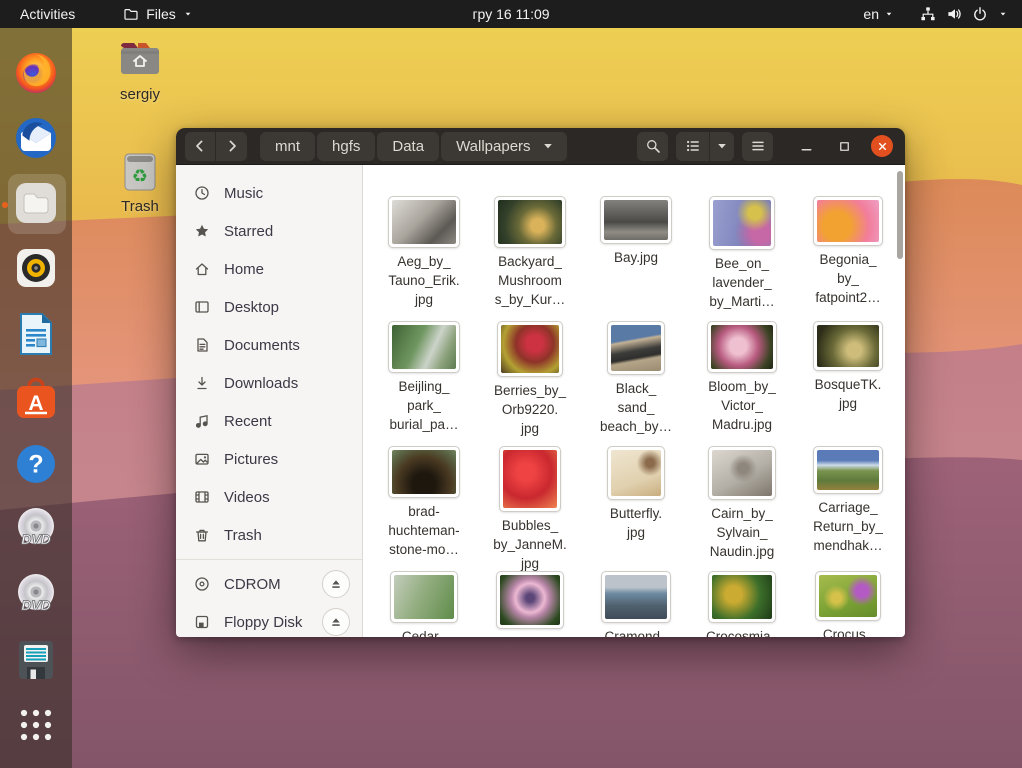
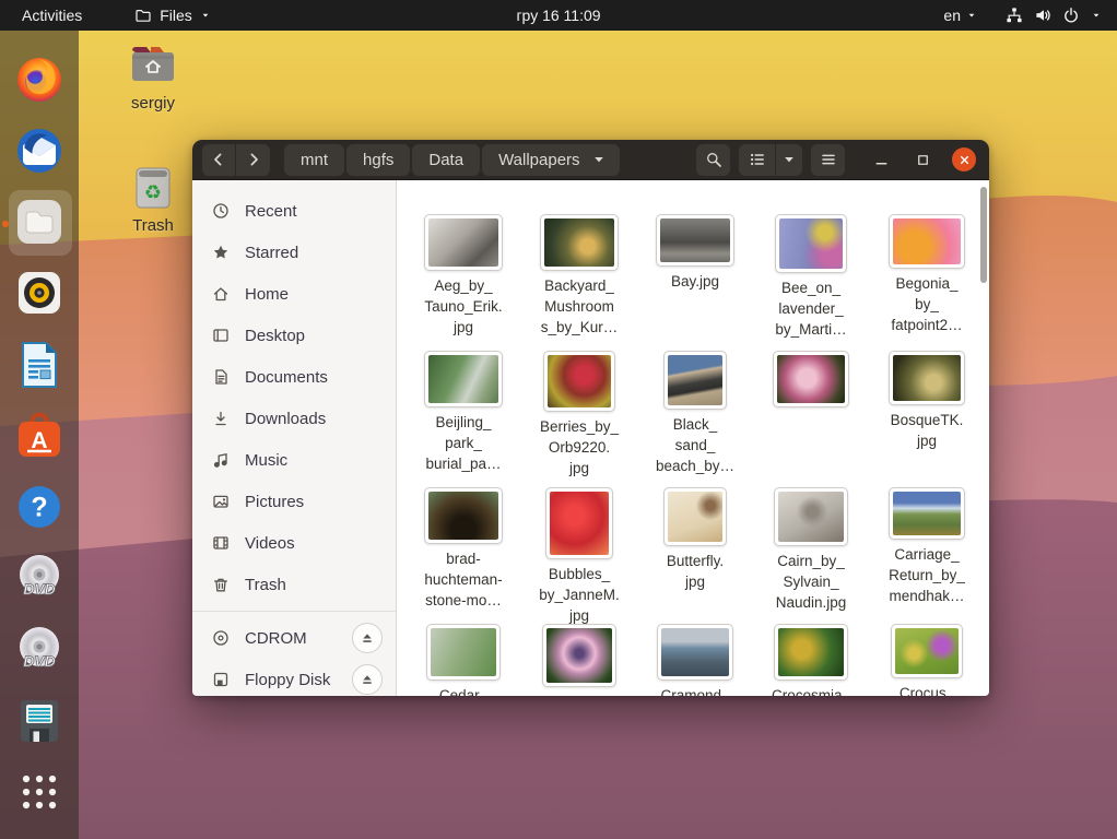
  Activities
  Files
  гру 16 11:09
  en
  A
  ?
  DVD
  DVD
  sergiy
  ♻
  Trash
  mnt
  hgfs
  Data
  Wallpapers
- Music
+ Recent
  Starred
  Home
  Desktop
  Documents
  Downloads
- Recent
+ Music
  Pictures
  Videos
  Trash
  CDROM
  Floppy Disk
  Aeg_by_
  Tauno_Erik.
  jpg
  Backyard_
  Mushroom
  s_by_Kur…
  Bay.jpg
  Bee_on_
  lavender_
  by_Marti…
  Begonia_
  by_
  fatpoint2…
  Beijling_
  park_
  burial_pa…
  Berries_by_
  Orb9220.
  jpg
  Black_
  sand_
  beach_by…
- Bloom_by_
- Victor_
- Madru.jpg
  BosqueTK.
  jpg
  brad-
  huchteman-
  stone-mo…
  Bubbles_
  by_JanneM.
  jpg
  Butterfly.
  jpg
  Cairn_by_
  Sylvain_
  Naudin.jpg
  Carriage_
  Return_by_
  mendhak…
  Cedar_
  Cramond_
  Crocosmia_
  Crocus_
